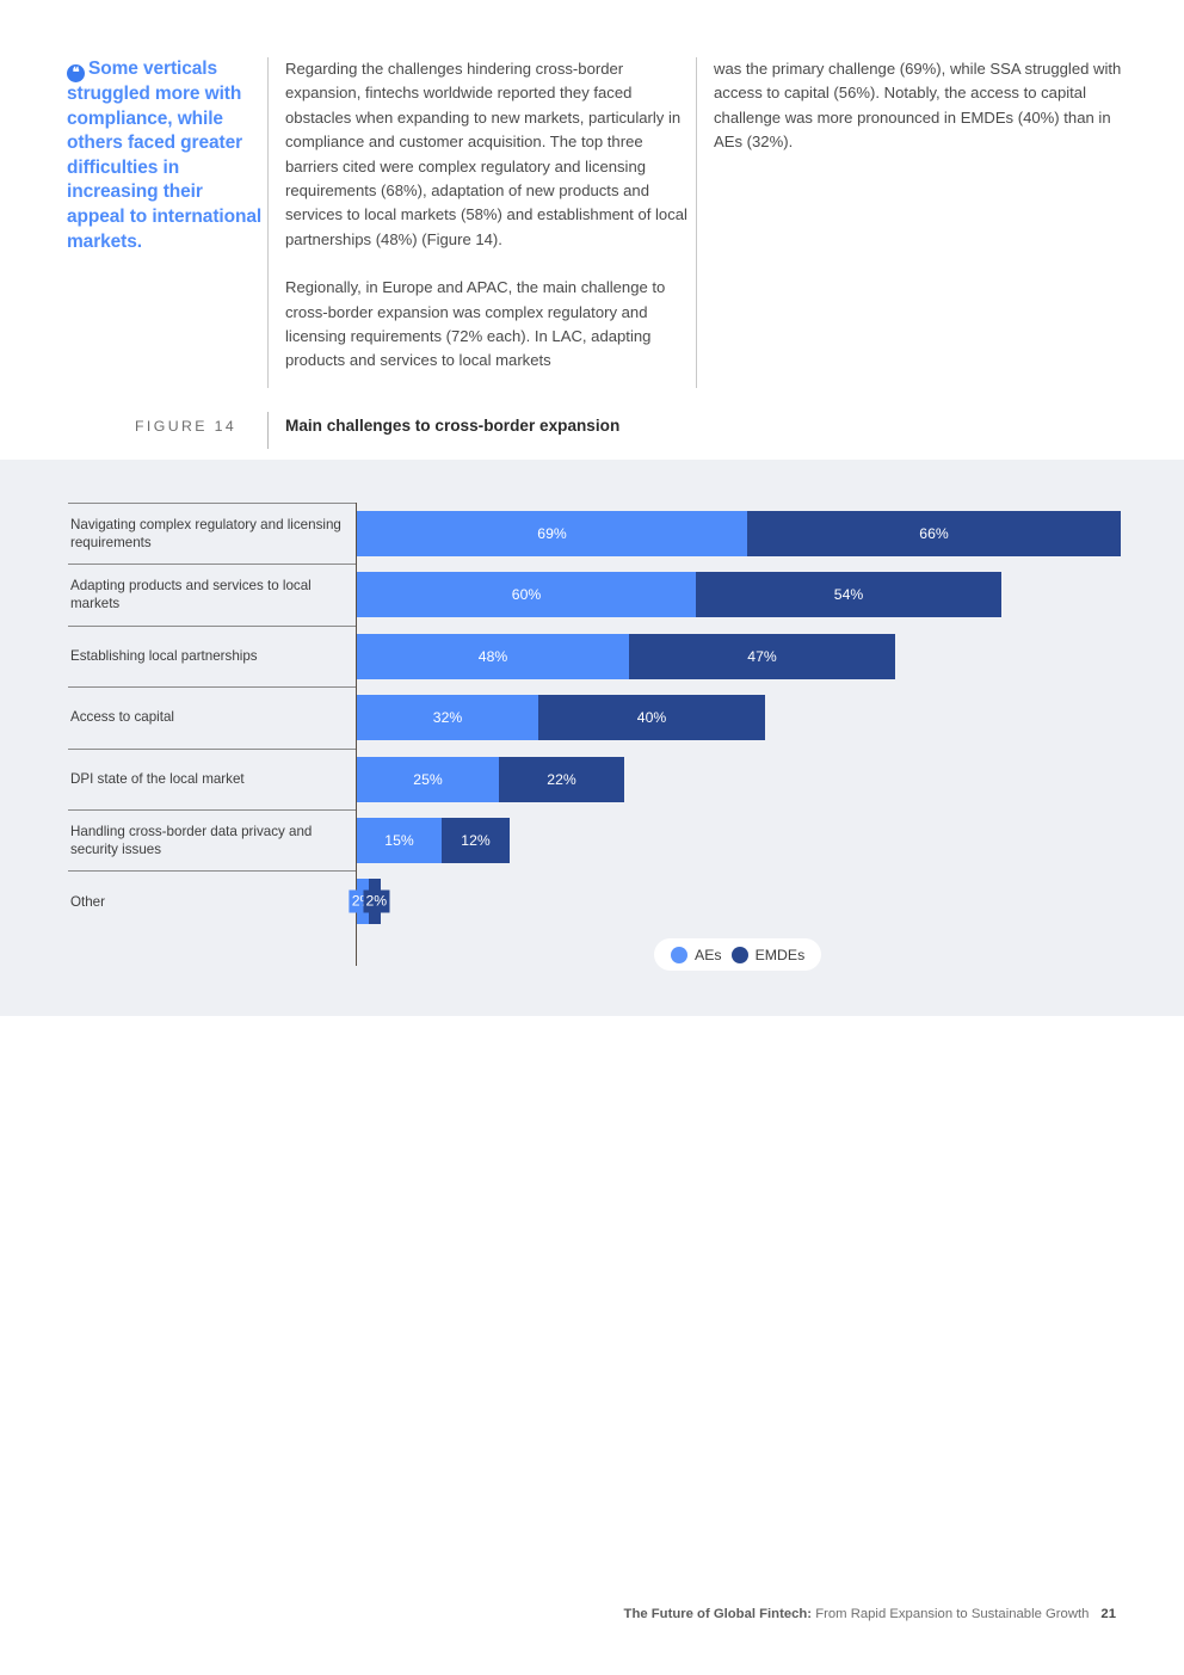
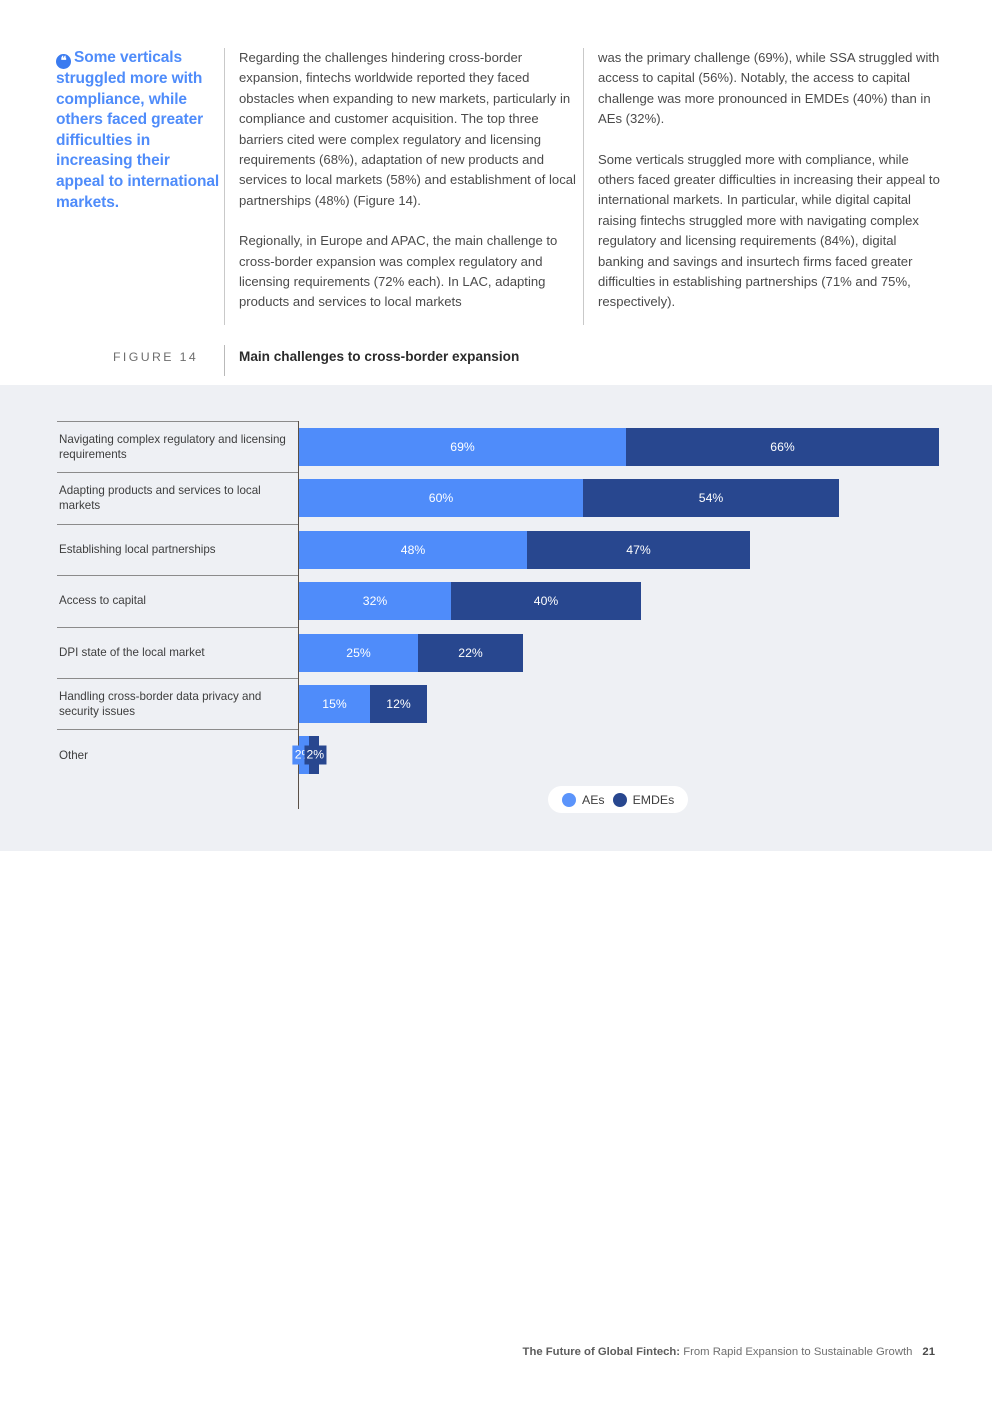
  ❝ Some verticals struggled more with compliance, while others faced greater difficulties in increasing their appeal to international markets.
  Regarding the challenges hindering cross-border expansion, fintechs worldwide reported they faced obstacles when expanding to new markets, particularly in compliance and customer acquisition. The top three barriers cited were complex regulatory and licensing requirements (68%), adaptation of new products and services to local markets (58%) and establishment of local partnerships (48%) (Figure 14).
  Regionally, in Europe and APAC, the main challenge to cross-border expansion was complex regulatory and licensing requirements (72% each). In LAC, adapting products and services to local markets
  was the primary challenge (69%), while SSA struggled with access to capital (56%). Notably, the access to capital challenge was more pronounced in EMDEs (40%) than in AEs (32%).
+ Some verticals struggled more with compliance, while others faced greater difficulties in increasing their appeal to international markets. In particular, while digital capital raising fintechs struggled more with navigating complex regulatory and licensing requirements (84%), digital banking and savings and insurtech firms faced greater difficulties in establishing partnerships (71% and 75%, respectively).
  FIGURE 14
  Main challenges to cross-border expansion
  Navigating complex regulatory and licensing requirements
  69%
  66%
  Adapting products and services to local markets
  60%
  54%
  Establishing local partnerships
  48%
  47%
  Access to capital
  32%
  40%
  DPI state of the local market
  25%
  22%
  Handling cross-border data privacy and security issues
  15%
  12%
  Other
  2%
  AEs
  EMDEs
  The Future of Global Fintech: From Rapid Expansion to Sustainable Growth 21
